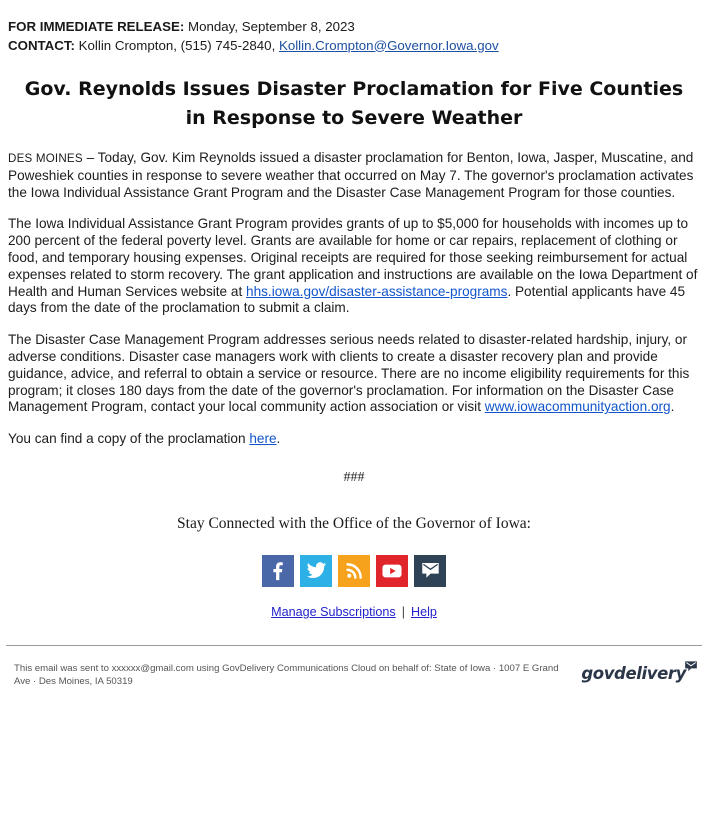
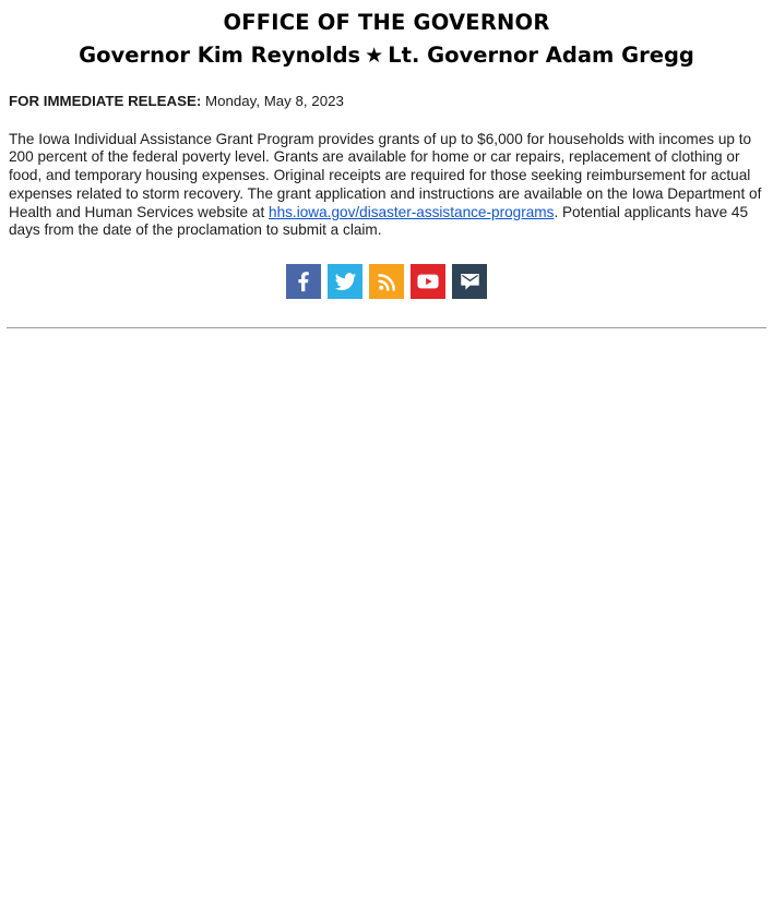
+ OFFICE OF THE GOVERNOR
+ Governor Kim Reynolds ★ Lt. Governor Adam Gregg
- FOR IMMEDIATE RELEASE: Monday, September 8, 2023
+ FOR IMMEDIATE RELEASE: Monday, May 8, 2023
- CONTACT: Kollin Crompton, (515) 745-2840, Kollin.Crompton@Governor.Iowa.gov
- Gov. Reynolds Issues Disaster Proclamation for Five Counties in Response to Severe Weather
- DES MOINES – Today, Gov. Kim Reynolds issued a disaster proclamation for Benton, Iowa, Jasper, Muscatine, and Poweshiek counties in response to severe weather that occurred on May 7. The governor's proclamation activates the Iowa Individual Assistance Grant Program and the Disaster Case Management Program for those counties.
- The Iowa Individual Assistance Grant Program provides grants of up to $5,000 for households with incomes up to 200 percent of the federal poverty level. Grants are available for home or car repairs, replacement of clothing or food, and temporary housing expenses. Original receipts are required for those seeking reimbursement for actual expenses related to storm recovery. The grant application and instructions are available on the Iowa Department of Health and Human Services website at hhs.iowa.gov/disaster-assistance-programs. Potential applicants have 45 days from the date of the proclamation to submit a claim.
+ The Iowa Individual Assistance Grant Program provides grants of up to $6,000 for households with incomes up to 200 percent of the federal poverty level. Grants are available for home or car repairs, replacement of clothing or food, and temporary housing expenses. Original receipts are required for those seeking reimbursement for actual expenses related to storm recovery. The grant application and instructions are available on the Iowa Department of Health and Human Services website at hhs.iowa.gov/disaster-assistance-programs. Potential applicants have 45 days from the date of the proclamation to submit a claim.
- The Disaster Case Management Program addresses serious needs related to disaster-related hardship, injury, or adverse conditions. Disaster case managers work with clients to create a disaster recovery plan and provide guidance, advice, and referral to obtain a service or resource. There are no income eligibility requirements for this program; it closes 180 days from the date of the governor's proclamation. For information on the Disaster Case Management Program, contact your local community action association or visit www.iowacommunityaction.org.
- You can find a copy of the proclamation here.
- ###
- Stay Connected with the Office of the Governor of Iowa:
- Manage Subscriptions | Help
- This email was sent to xxxxxx@gmail.com using GovDelivery Communications Cloud on behalf of: State of Iowa · 1007 E Grand Ave · Des Moines, IA 50319
- govdelivery
